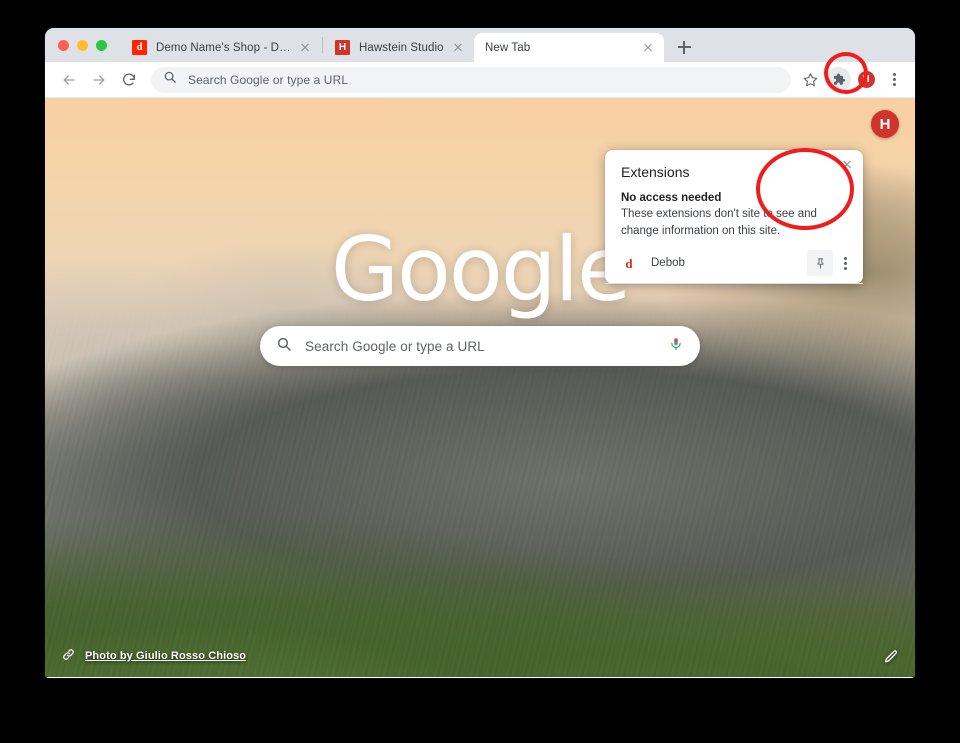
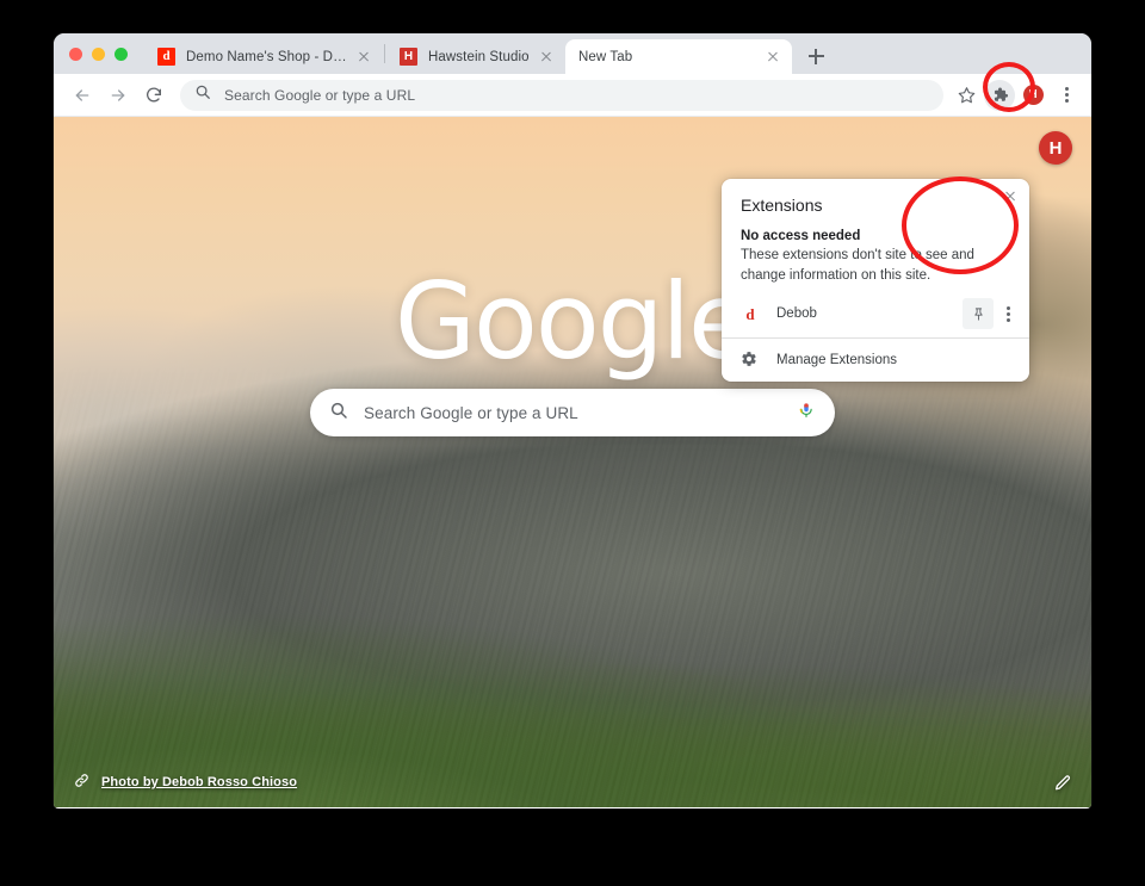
  d
  Demo Name's Shop - Dep
  H
  Hawstein Studio
  New Tab
  Search Google or type a URL
  H
  H
  Google
  Search Google or type a URL
- Photo by Giulio Rosso Chioso
+ Photo by Debob Rosso Chioso
  Extensions
  No access needed
  These extensions don't site to see and change information on this site.
  d
  Debob
+ Manage Extensions
